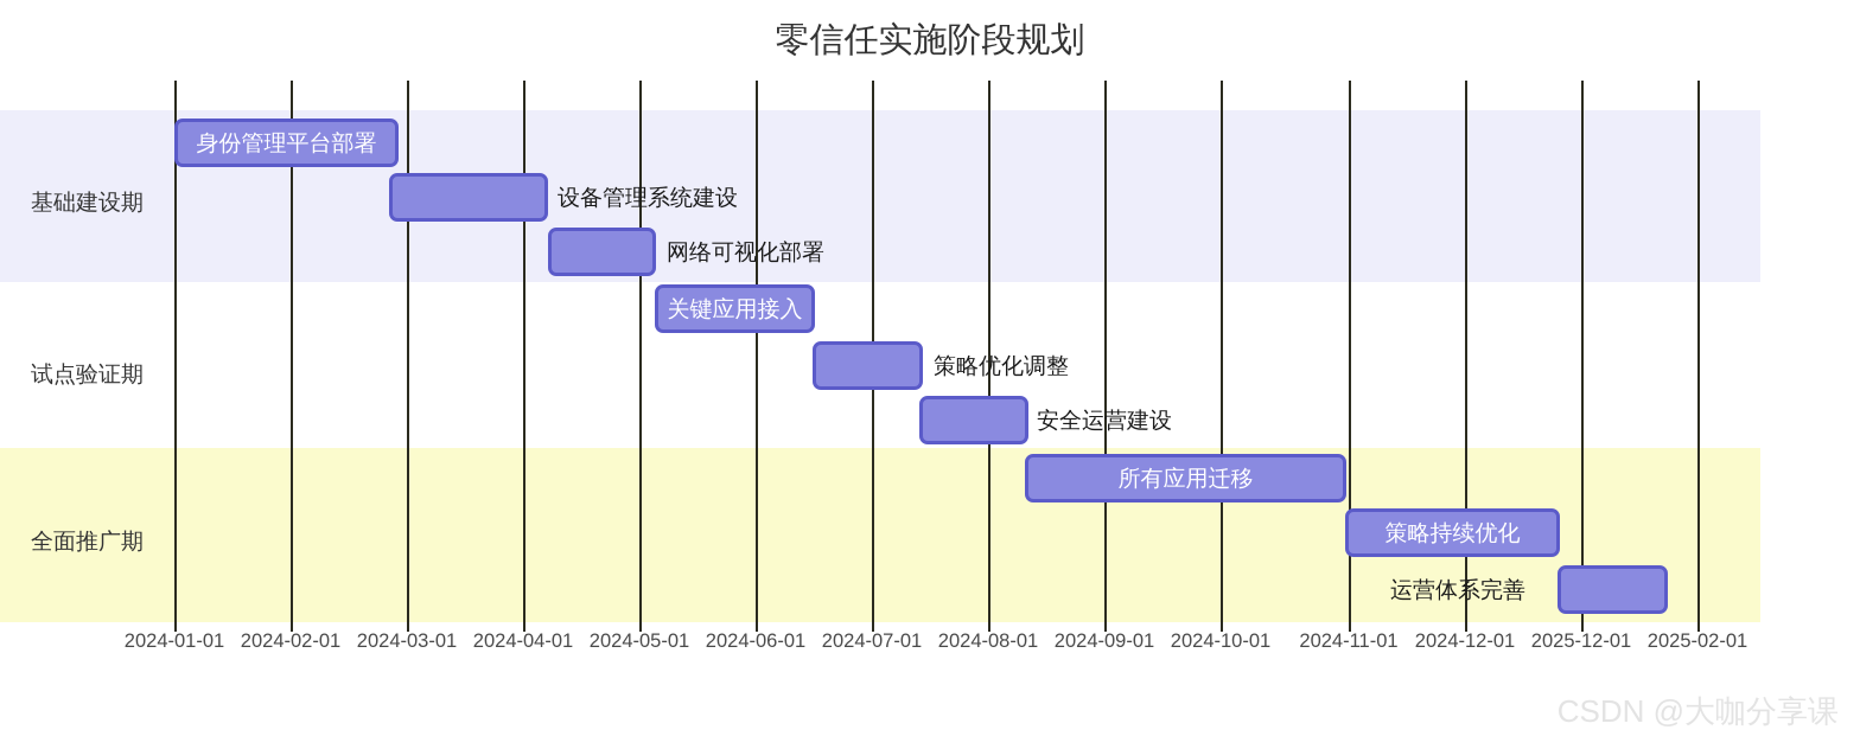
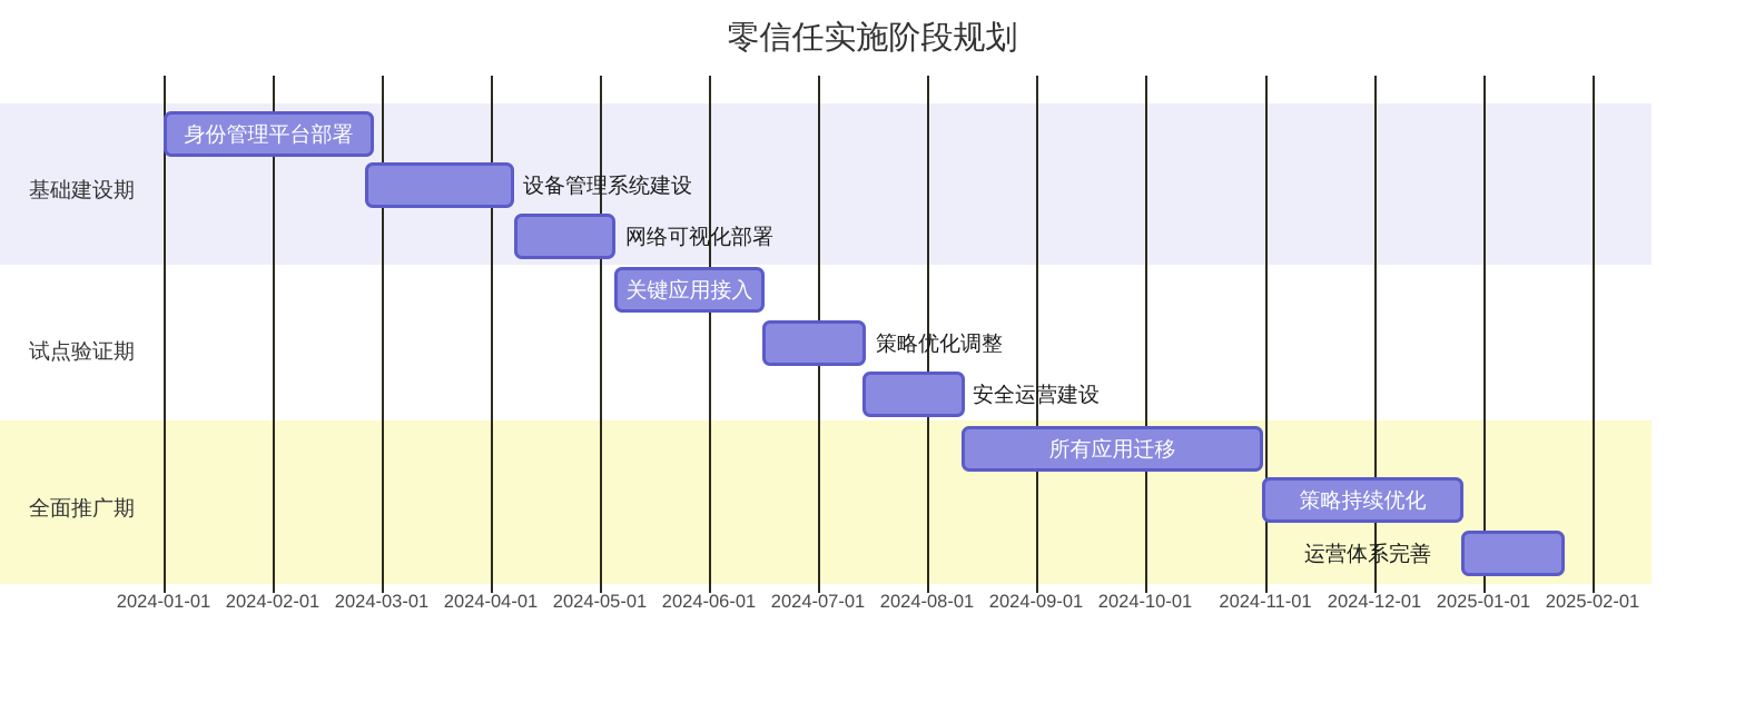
  零信任实施阶段规划
  身份管理平台部署
  设备管理系统建设
  网络可视化部署
  关键应用接入
  策略优化调整
  安全运营建设
  所有应用迁移
  策略持续优化
  运营体系完善
  基础建设期
  试点验证期
  全面推广期
  2024-01-01
  2024-02-01
  2024-03-01
  2024-04-01
  2024-05-01
  2024-06-01
  2024-07-01
  2024-08-01
  2024-09-01
  2024-10-01
  2024-11-01
  2024-12-01
- 2025-12-01
+ 2025-01-01
  2025-02-01
- CSDN @大咖分享课
